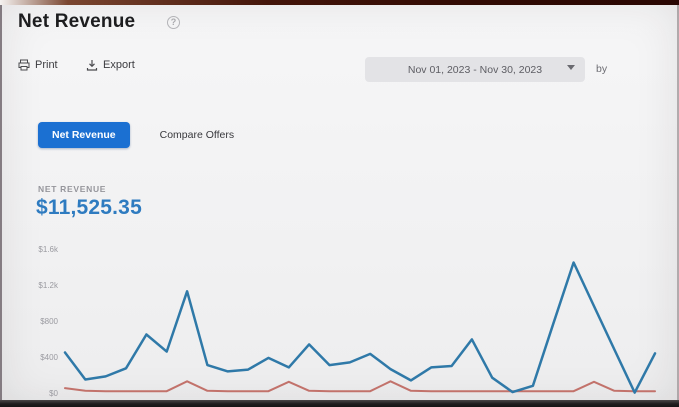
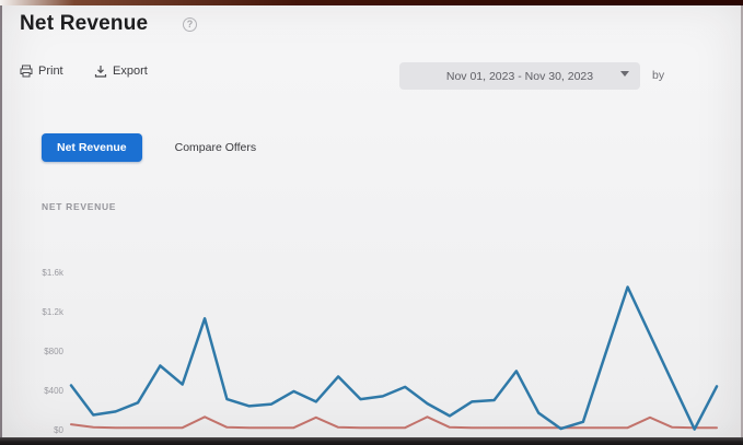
  Net Revenue
  ?
  Print
  Export
  Nov 01, 2023 - Nov 30, 2023
  by
  Net Revenue
  Compare Offers
  NET REVENUE
- $11,525.35
  $0
  $400
  $800
  $1.2k
  $1.6k
